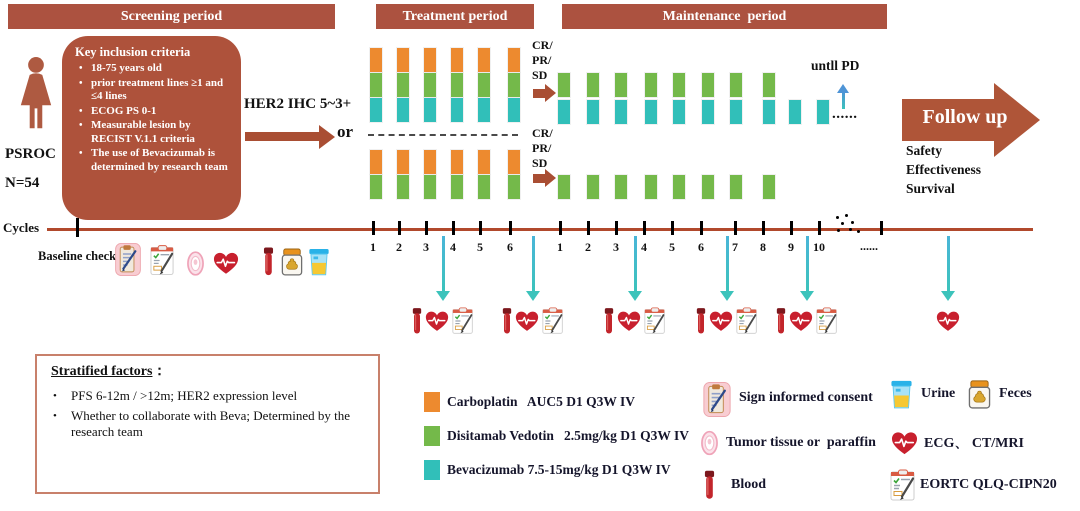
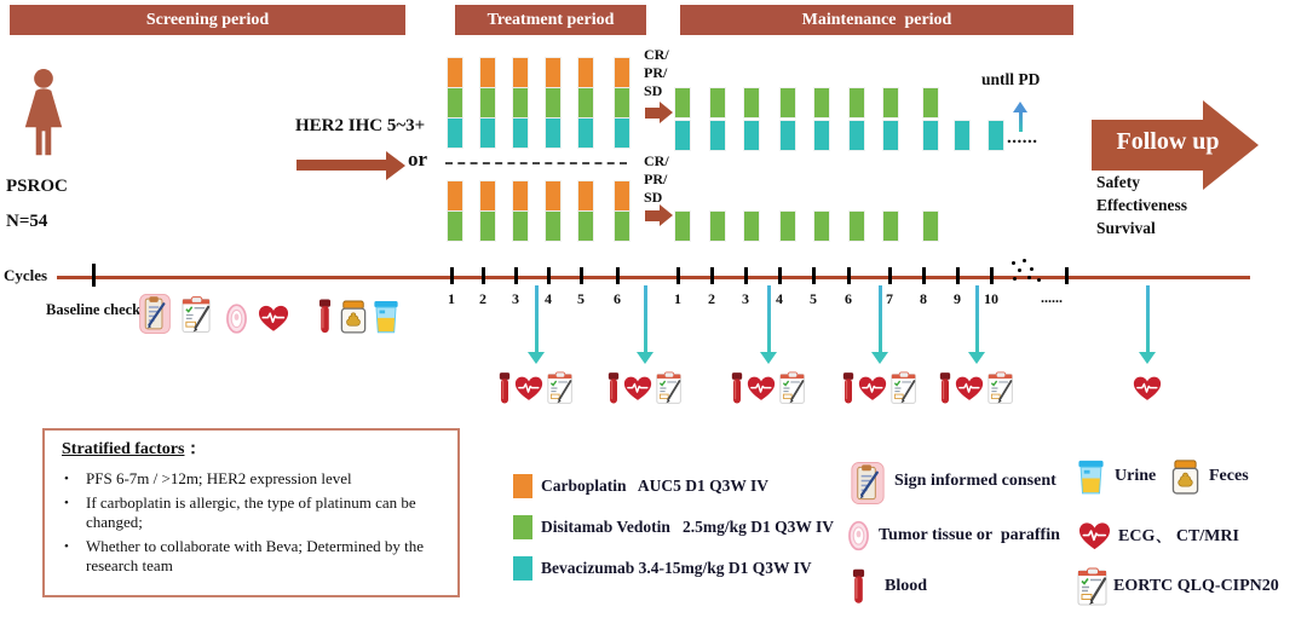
  Screening period
  Treatment period
  Maintenance period
  PSROC
  N=54
- Key inclusion criteria
- 18-75 years old
- prior treatment lines ≥1 and ≤4 lines
- ECOG PS 0-1
- Measurable lesion by RECIST V.1.1 criteria
- The use of Bevacizumab is determined by research team
  HER2 IHC 5~3+
  or
  untll PD
  ......
  Follow up
  Safety
  Effectiveness
  Survival
  Cycles
  Baseline check
  ......
  Stratified factors：
- PFS 6-12m / >12m; HER2 expression level
+ PFS 6-7m / >12m; HER2 expression level
+ If carboplatin is allergic, the type of platinum can be changed;
  Whether to collaborate with Beva; Determined by the research team
  CR/
  PR/
  SD
  CR/
  PR/
  SD
  1
  2
  3
  4
  5
  6
  1
  2
  3
  4
  5
  6
  7
  8
  9
  10
  Carboplatin AUC5 D1 Q3W IV
  Disitamab Vedotin 2.5mg/kg D1 Q3W IV
- Bevacizumab 7.5-15mg/kg D1 Q3W IV
+ Bevacizumab 3.4-15mg/kg D1 Q3W IV
  Sign informed consent
  Urine
  Feces
  Tumor tissue or paraffin
  ECG、 CT/MRI
  Blood
  EORTC QLQ-CIPN20
